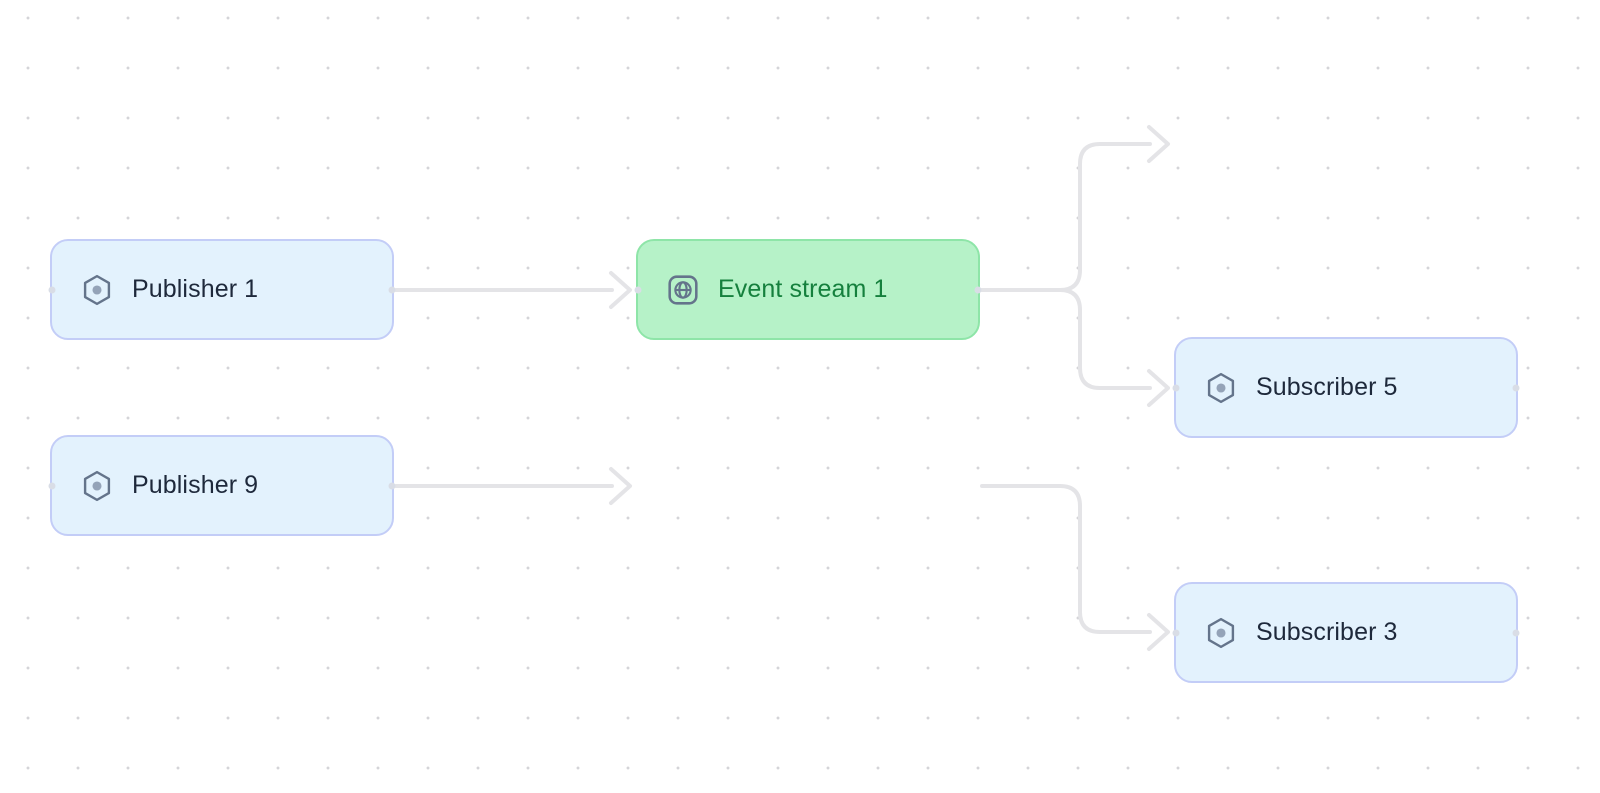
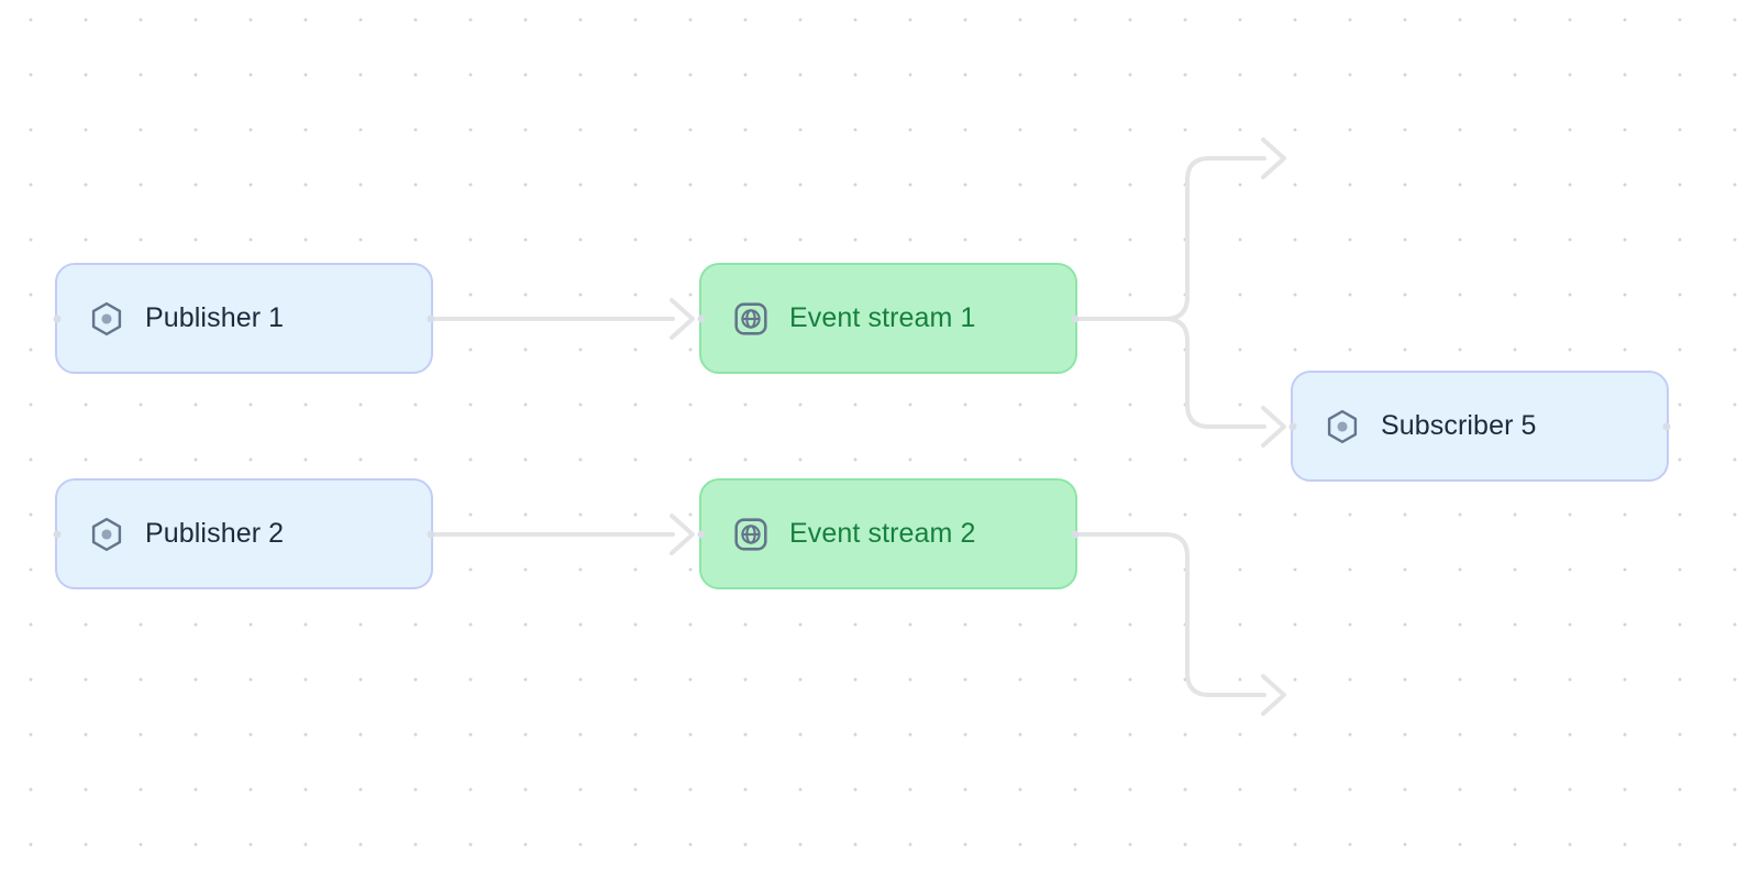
  Publisher 1
- Publisher 9
+ Publisher 2
  Event stream 1
+ Event stream 2
  Subscriber 5
- Subscriber 3
